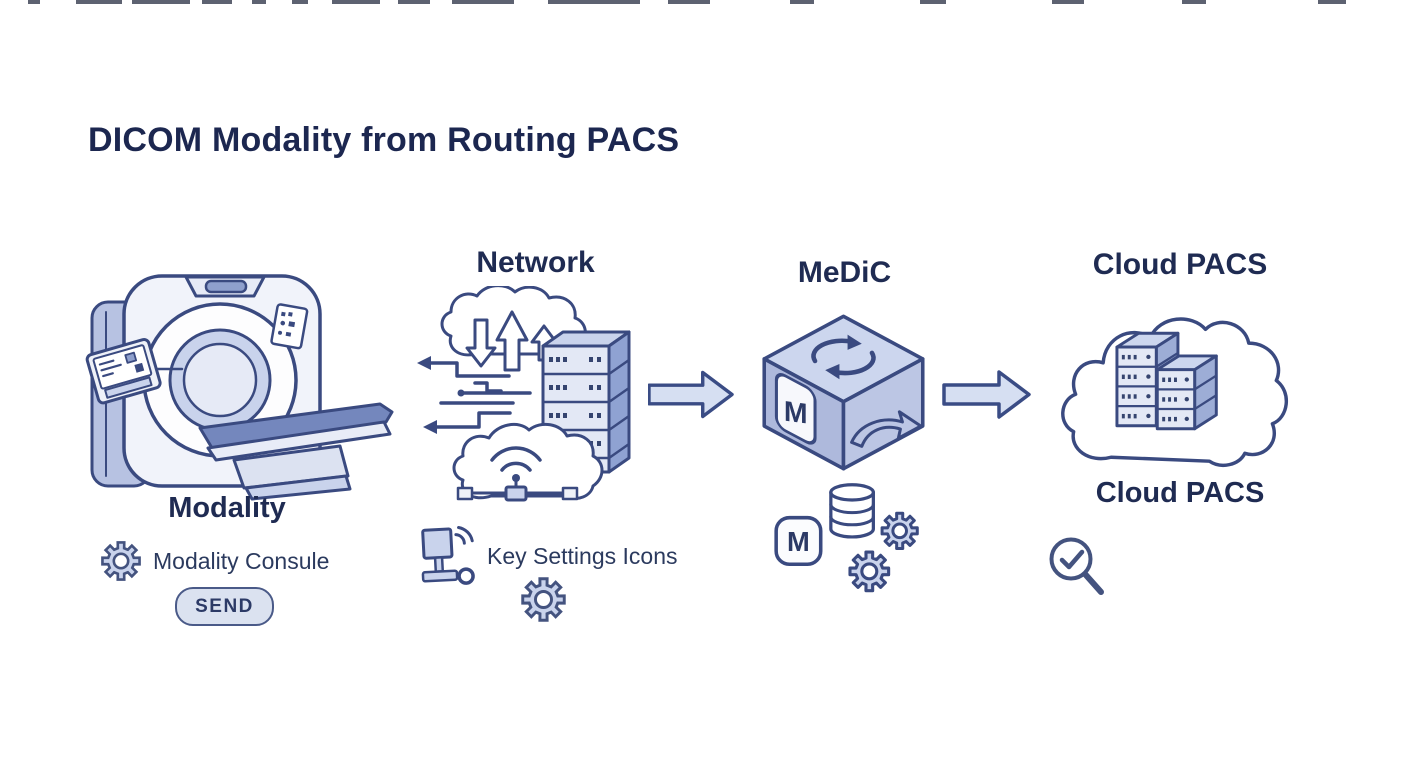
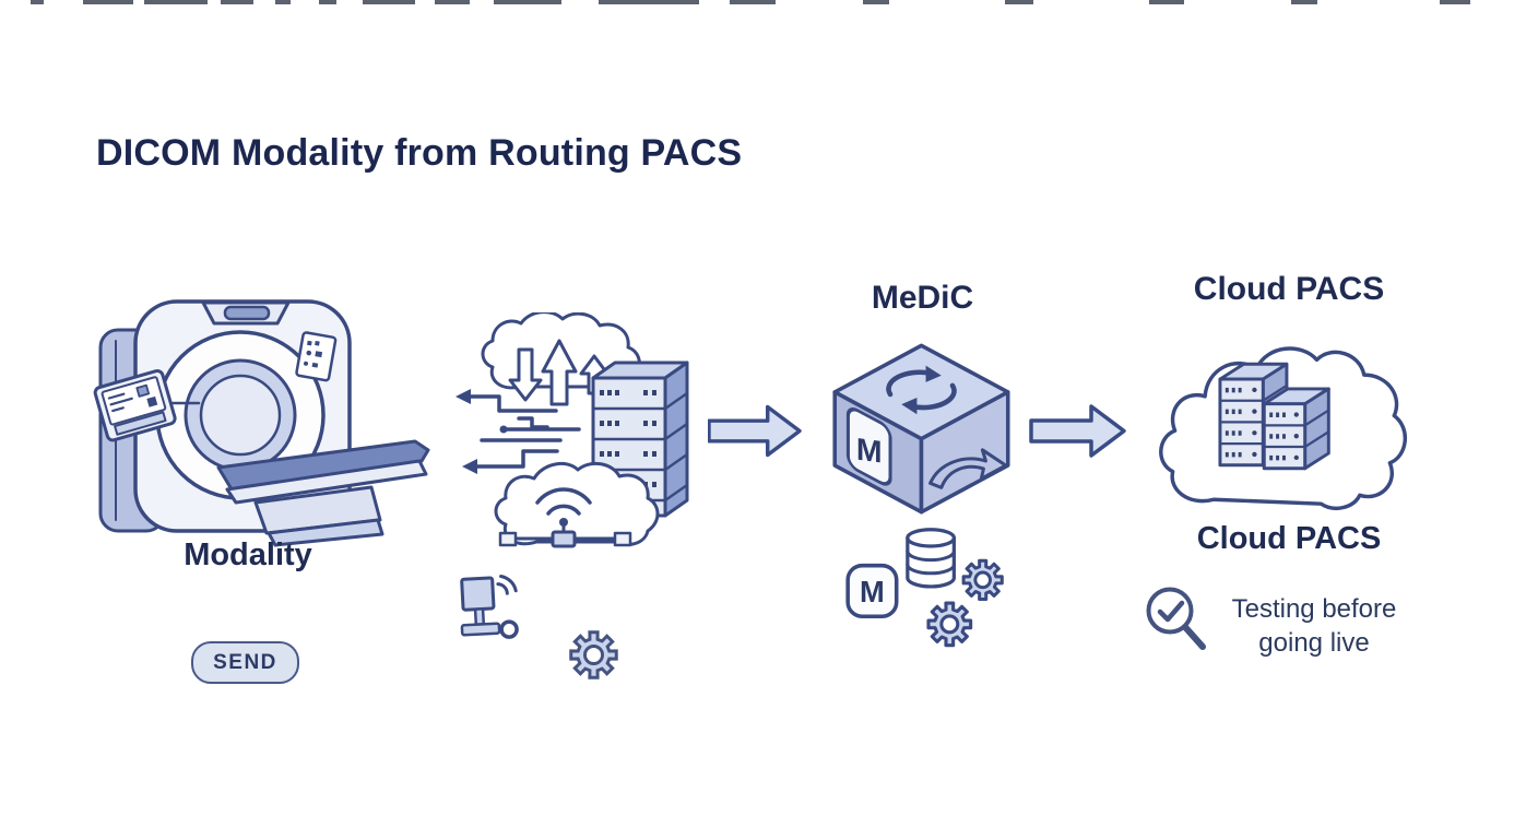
  DICOM Modality from Routing PACS
  Modality
- Modality Consule
  SEND
- Network
- Key Settings Icons
  MeDiC
  M
  Cloud PACS
  Cloud PACS
+ Testing before
+ going live
